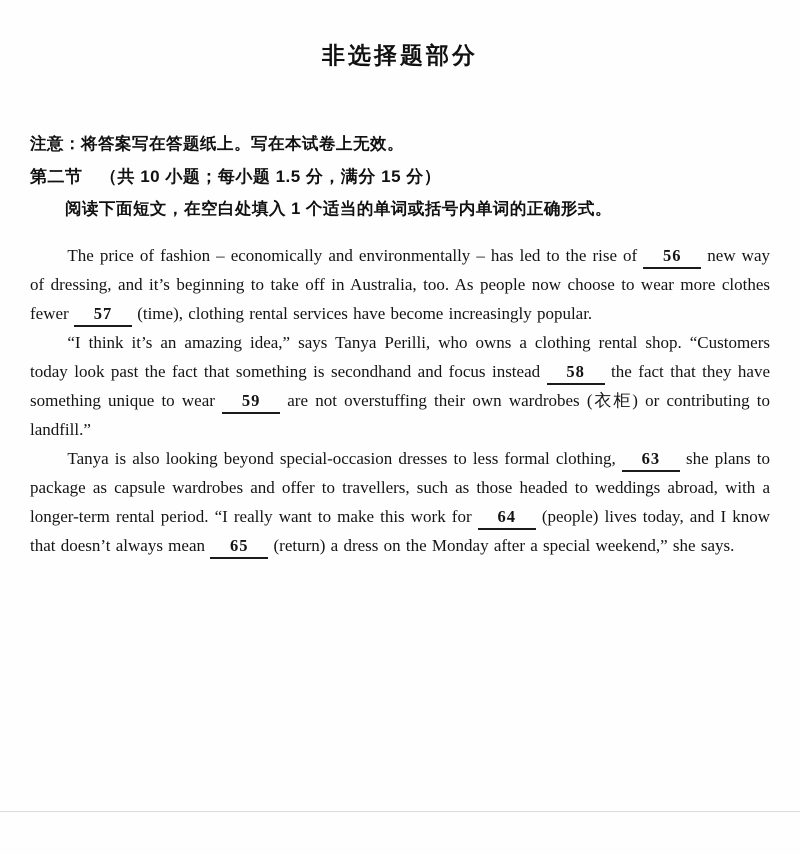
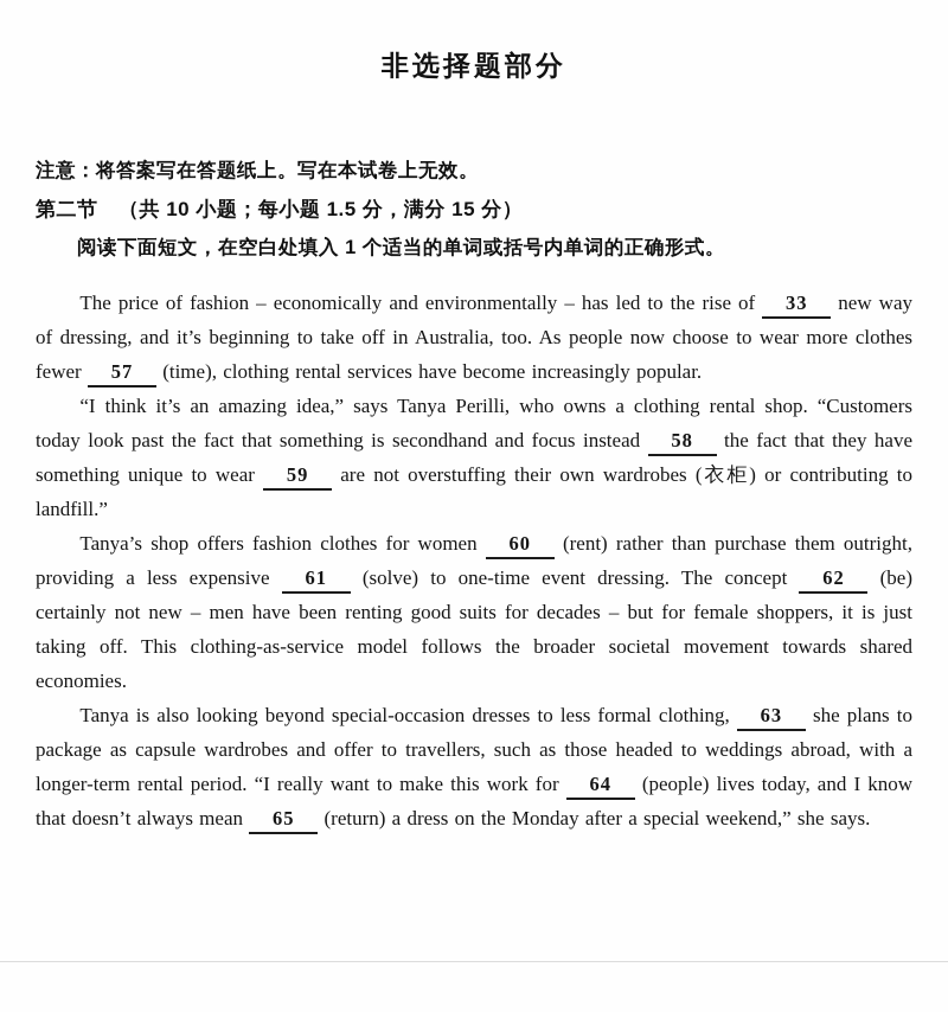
  非选择题部分
  注意：将答案写在答题纸上。写在本试卷上无效。
  第二节 （共 10 小题；每小题 1.5 分，满分 15 分）
  阅读下面短文，在空白处填入 1 个适当的单词或括号内单词的正确形式。
- The price of fashion – economically and environmentally – has led to the rise of 56 new way of dressing, and it’s beginning to take off in Australia, too. As people now choose to wear more clothes fewer 57 (time), clothing rental services have become increasingly popular.
+ The price of fashion – economically and environmentally – has led to the rise of 33 new way of dressing, and it’s beginning to take off in Australia, too. As people now choose to wear more clothes fewer 57 (time), clothing rental services have become increasingly popular.
  “I think it’s an amazing idea,” says Tanya Perilli, who owns a clothing rental shop. “Customers today look past the fact that something is secondhand and focus instead 58 the fact that they have something unique to wear 59 are not overstuffing their own wardrobes (衣柜) or contributing to landfill.”
+ Tanya’s shop offers fashion clothes for women 60 (rent) rather than purchase them outright, providing a less expensive 61 (solve) to one-time event dressing. The concept 62 (be) certainly not new – men have been renting good suits for decades – but for female shoppers, it is just taking off. This clothing-as-service model follows the broader societal movement towards shared economies.
  Tanya is also looking beyond special-occasion dresses to less formal clothing, 63 she plans to package as capsule wardrobes and offer to travellers, such as those headed to weddings abroad, with a longer-term rental period. “I really want to make this work for 64 (people) lives today, and I know that doesn’t always mean 65 (return) a dress on the Monday after a special weekend,” she says.
